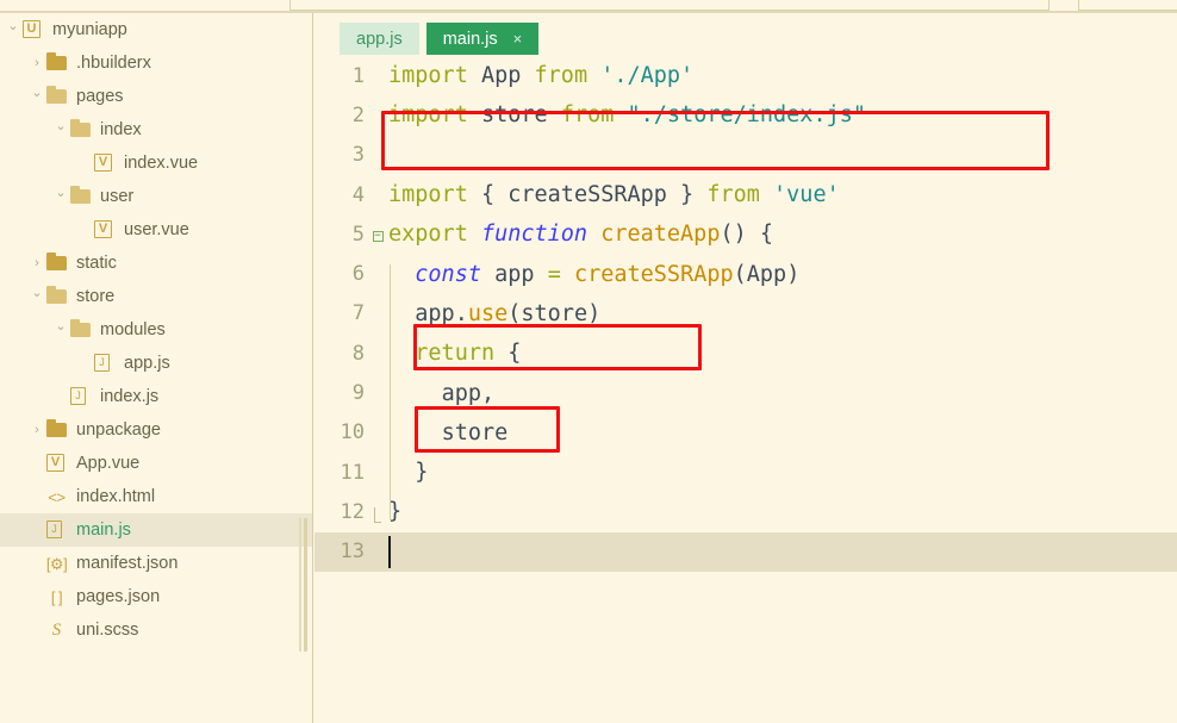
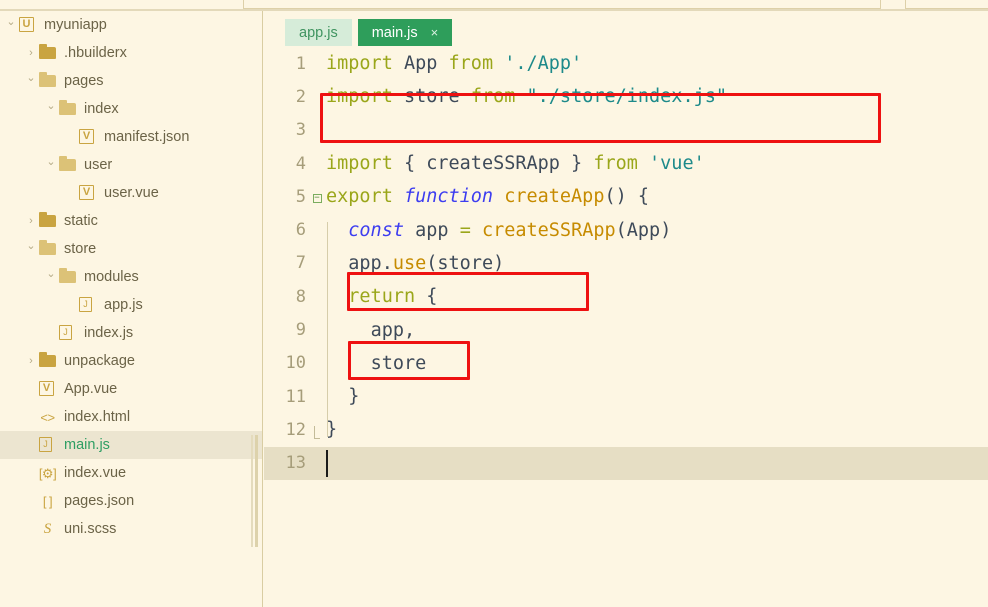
  U
  myuniapp
  .hbuilderx
  pages
  index
  V
- index.vue
+ manifest.json
  user
  V
  user.vue
  static
  store
  modules
  J
  app.js
  J
  index.js
  unpackage
  V
  App.vue
  <>
  index.html
  J
  main.js
  [⚙]
- manifest.json
+ index.vue
  [ ]
  pages.json
  S
  uni.scss
  app.js
  main.js
  ×
  1
  import App from './App'
  2
  import store from "./store/index.js"
  3
  4
  import { createSSRApp } from 'vue'
  5
  −
  export function createApp() {
  6
  const app = createSSRApp(App)
  7
  app.use(store)
  8
  return {
  9
  app,
  10
  store
  11
  }
  12
  }
  13
